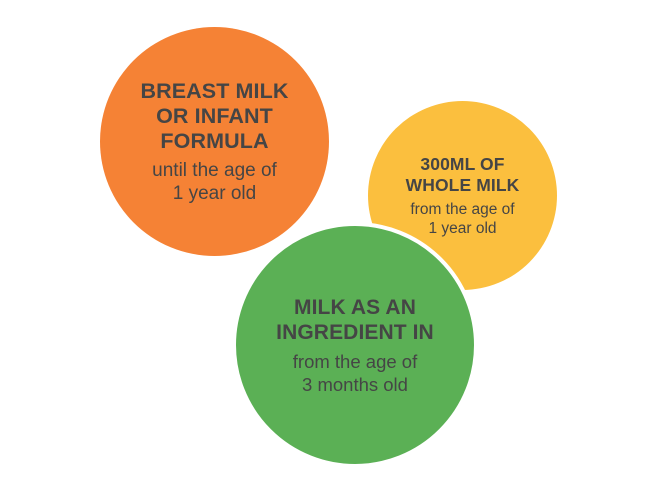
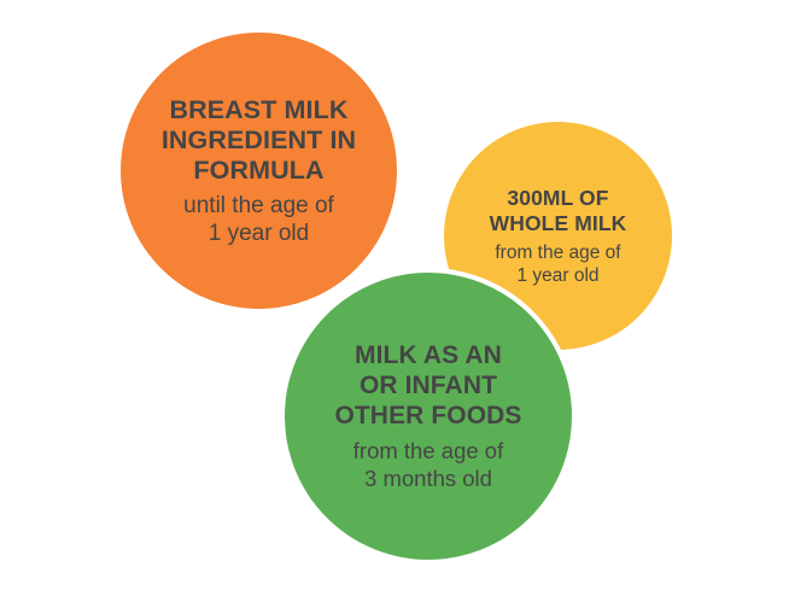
  BREAST MILK
- OR INFANT
+ INGREDIENT IN
  FORMULA
  until the age of
  1 year old
  300ML OF
  WHOLE MILK
  from the age of
  1 year old
  MILK AS AN
- INGREDIENT IN
+ OR INFANT
+ OTHER FOODS
  from the age of
  3 months old
